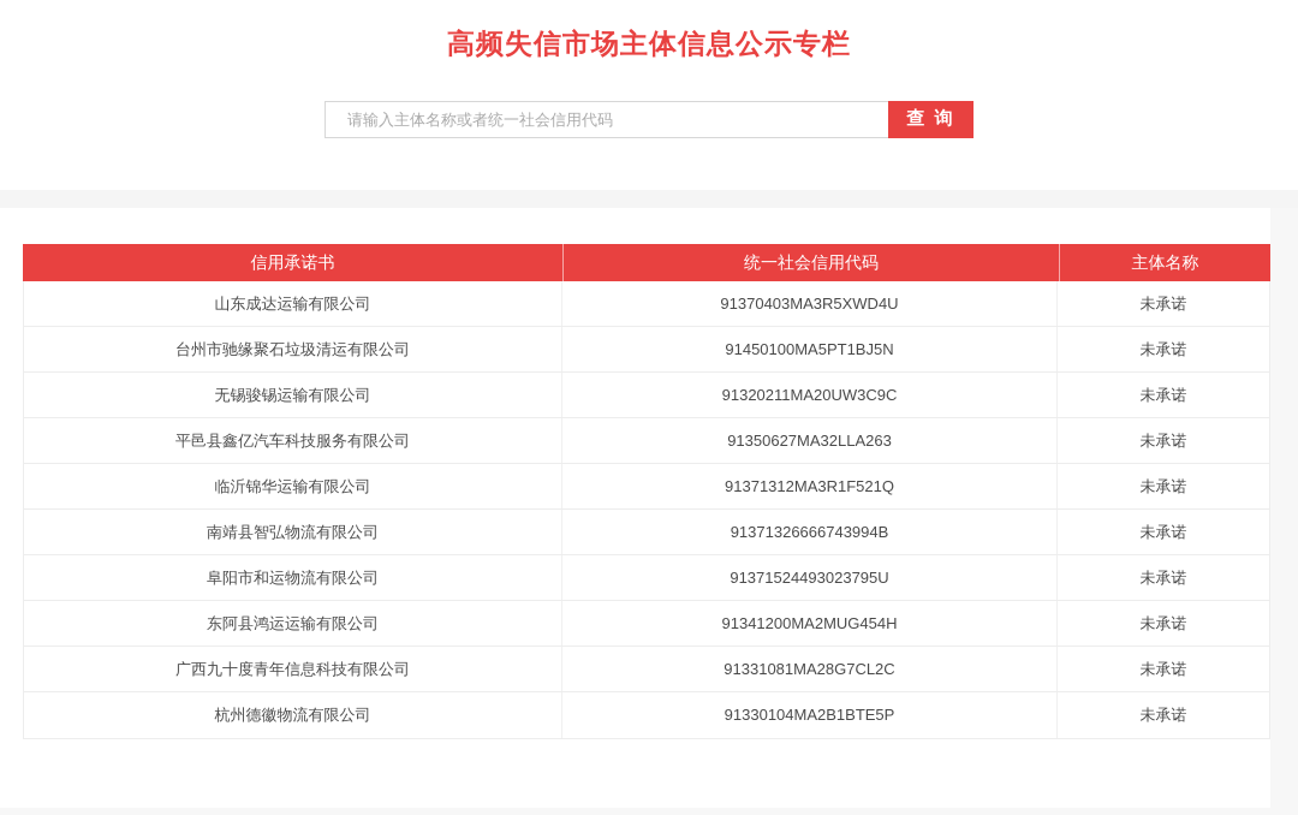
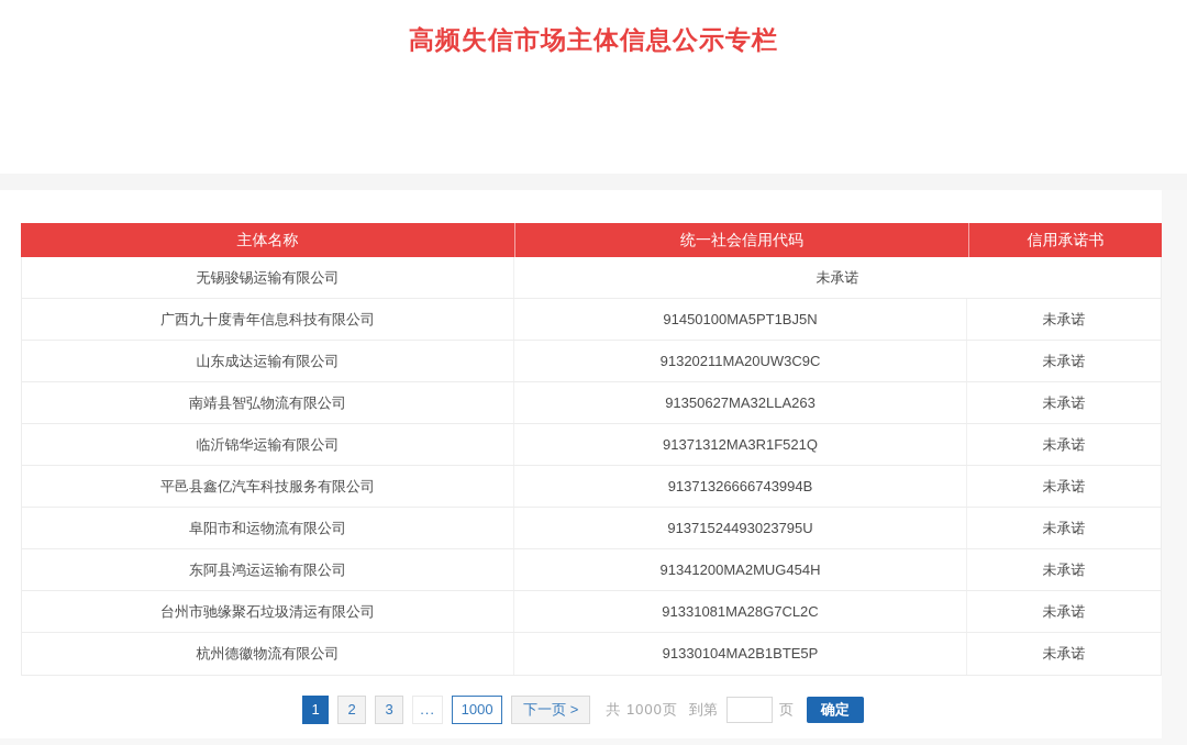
  高频失信市场主体信息公示专栏
- 请输入主体名称或者统一社会信用代码
- 查 询
- 信用承诺书
+ 主体名称
  统一社会信用代码
- 主体名称
+ 信用承诺书
- 山东成达运输有限公司
+ 无锡骏锡运输有限公司
- 91370403MA3R5XWD4U
  未承诺
- 台州市驰缘聚石垃圾清运有限公司
+ 广西九十度青年信息科技有限公司
  91450100MA5PT1BJ5N
  未承诺
- 无锡骏锡运输有限公司
+ 山东成达运输有限公司
  91320211MA20UW3C9C
  未承诺
- 平邑县鑫亿汽车科技服务有限公司
+ 南靖县智弘物流有限公司
  91350627MA32LLA263
  未承诺
  临沂锦华运输有限公司
  91371312MA3R1F521Q
  未承诺
- 南靖县智弘物流有限公司
+ 平邑县鑫亿汽车科技服务有限公司
  91371326666743994B
  未承诺
  阜阳市和运物流有限公司
  91371524493023795U
  未承诺
  东阿县鸿运运输有限公司
  91341200MA2MUG454H
  未承诺
- 广西九十度青年信息科技有限公司
+ 台州市驰缘聚石垃圾清运有限公司
  91331081MA28G7CL2C
  未承诺
  杭州德徽物流有限公司
  91330104MA2B1BTE5P
  未承诺
+ 1
+ 2
+ 3
+ ...
+ 1000
+ 下一页 >
+ 共 1000页
+ 到第
+ 页
+ 确定
